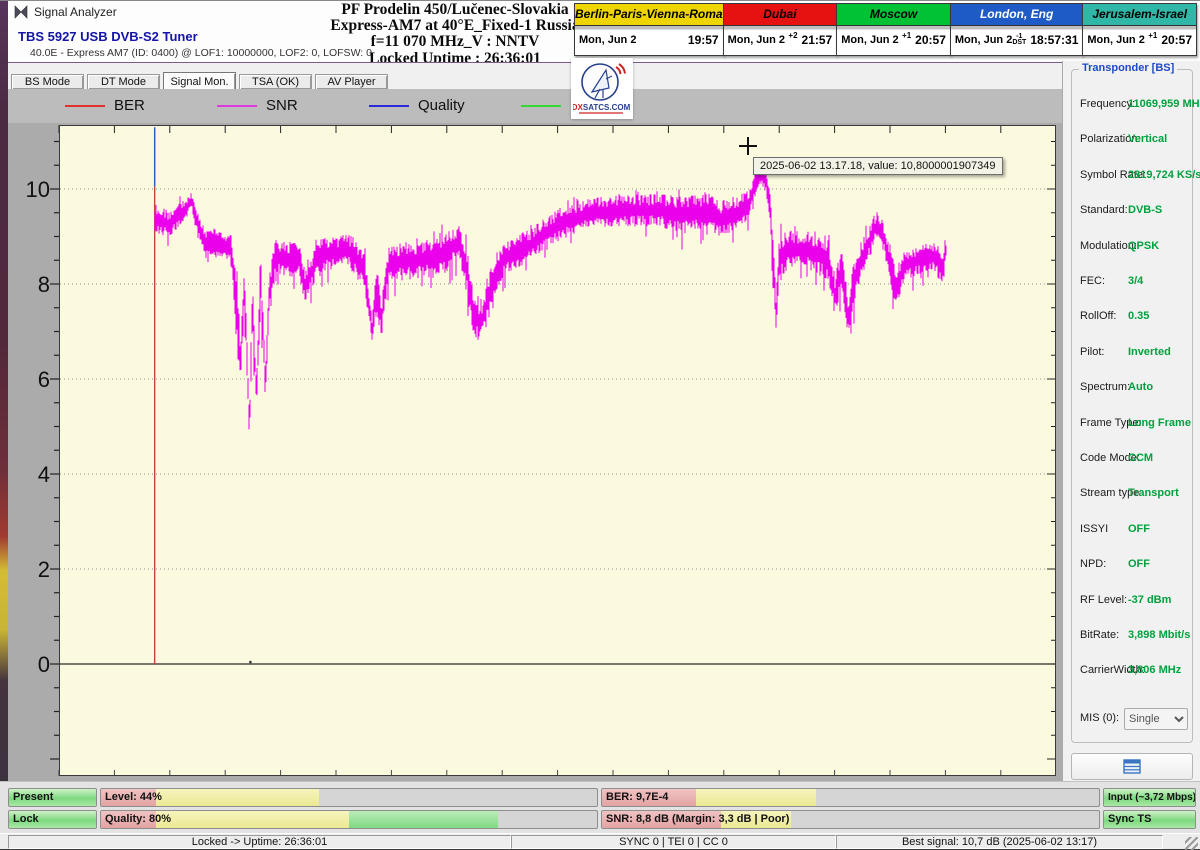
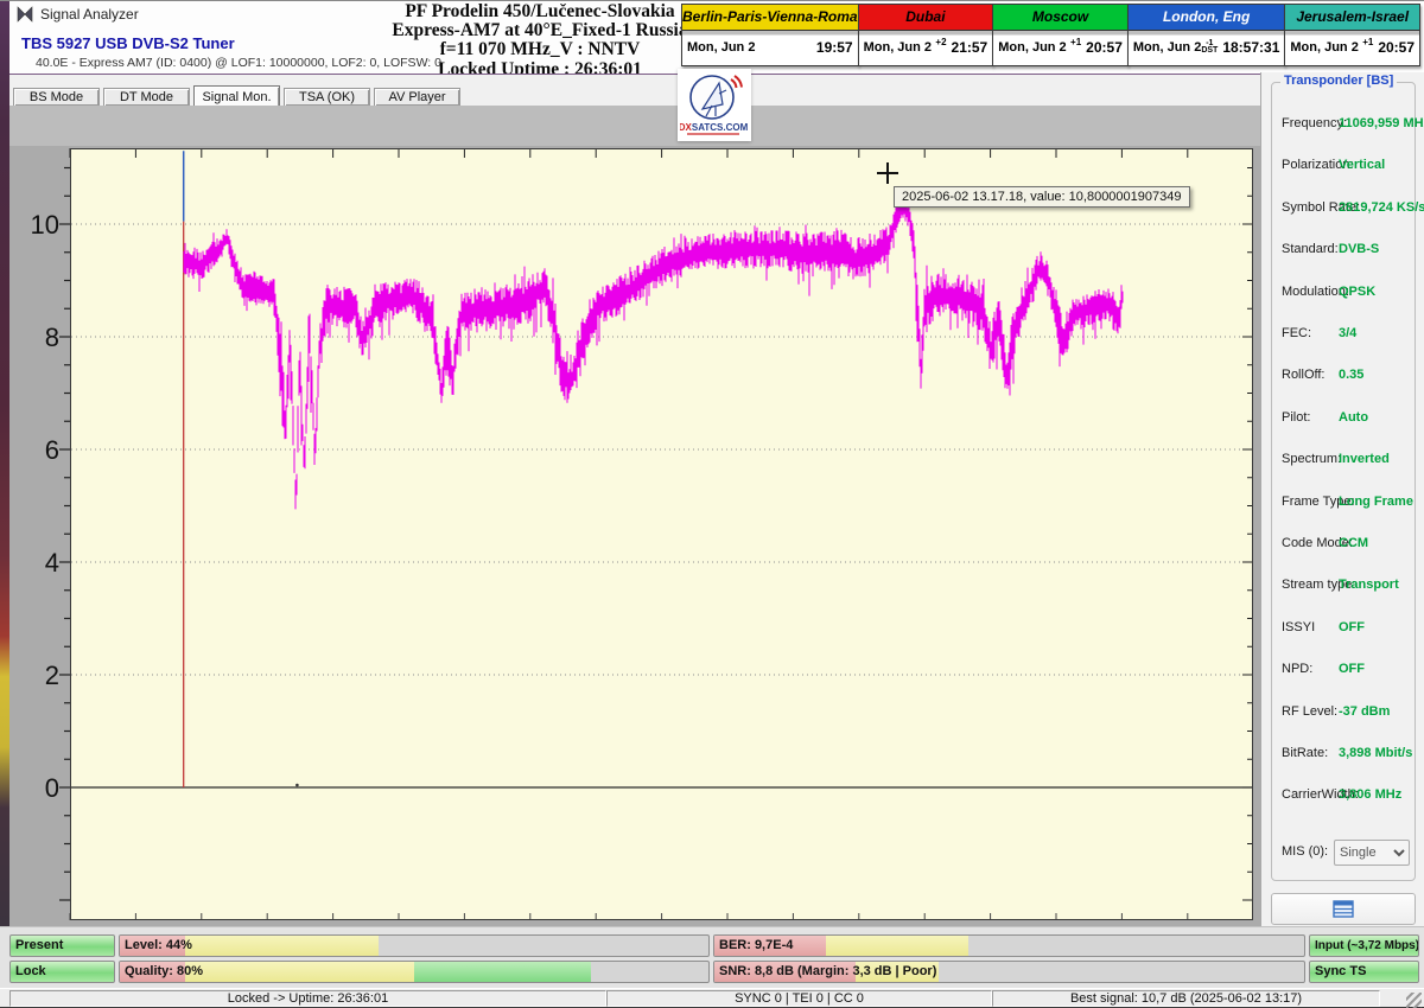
  Signal Analyzer
  TBS 5927 USB DVB-S2 Tuner
  40.0E - Express AM7 (ID: 0400) @ LOF1: 10000000, LOF2: 0, LOFSW: 0
  PF Prodelin 450/Lučenec-Slovakia
  Express-AM7 at 40°E_Fixed-1 Russi
  f=11 070 MHz_V : NNTV
  Locked Uptime : 26:36:01
  Berlin-Paris-Vienna-Roma
  Mon, Jun 2
  19:57
  Dubai
  Mon, Jun 2
  +2
  21:57
  Moscow
  Mon, Jun 2
  +1
  20:57
  London, Eng
  Mon, Jun 2
  18:57:31
  Jerusalem-Israel
  Mon, Jun 2
  +1
  20:57
  DXSATCS.COM
  BS Mode
  DT Mode
  Signal Mon.
  TSA (OK)
  AV Player
- BER
- SNR
- Quality
  0
  2
  4
  6
  8
  10
  2025-06-02 13.17.18, value: 10,8000001907349
  Transponder [BS]
  Frequency:
  11069,959 MH
  Polarization:
  Vertical
  Symbol Rate:
  2819,724 KS/s
  Standard:
  DVB-S
  Modulation:
  QPSK
  FEC:
  3/4
  RollOff:
  0.35
  Pilot:
- Inverted
+ Auto
  Spectrum:
- Auto
+ Inverted
  Frame Type:
  Long Frame
  Code Mode:
  CCM
  Stream type:
  Transport
  ISSYI
  OFF
  NPD:
  OFF
  RF Level:
  -37 dBm
  BitRate:
  3,898 Mbit/s
  CarrierWidth:
  3,806 MHz
  MIS (0):
  Single
  Present
  Level: 44%
  BER: 9,7E-4
  Input (~3,72 Mbps)
  Lock
  Quality: 80%
  SNR: 8,8 dB (Margin: 3,3 dB | Poor)
  Sync TS
  Locked -> Uptime: 26:36:01
  SYNC 0 | TEI 0 | CC 0
  Best signal: 10,7 dB (2025-06-02 13:17)
